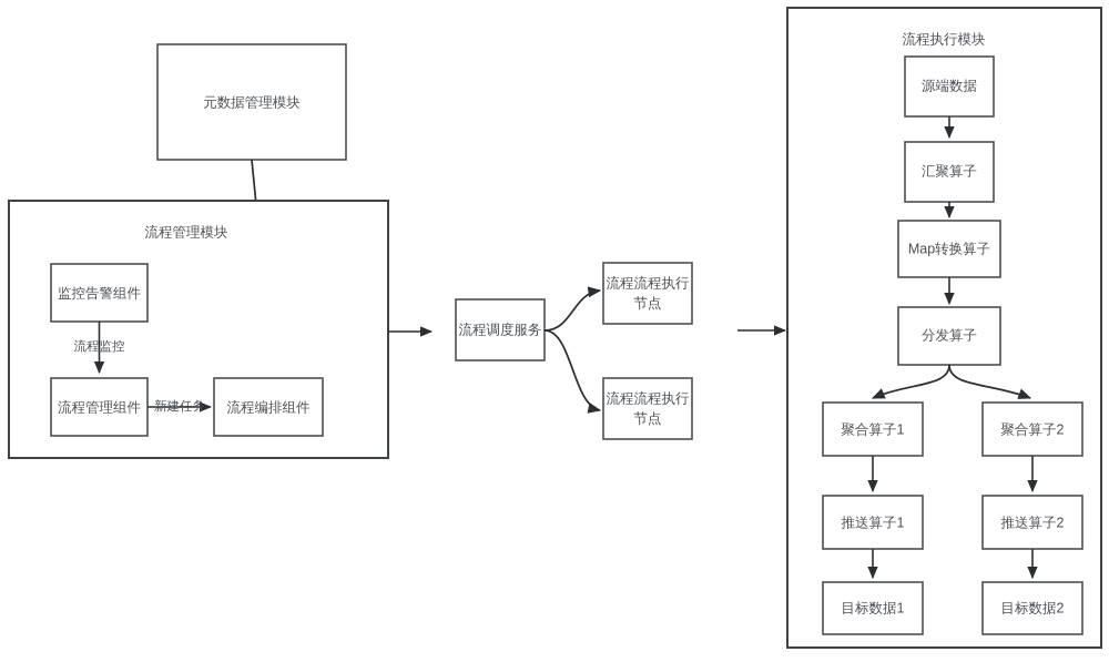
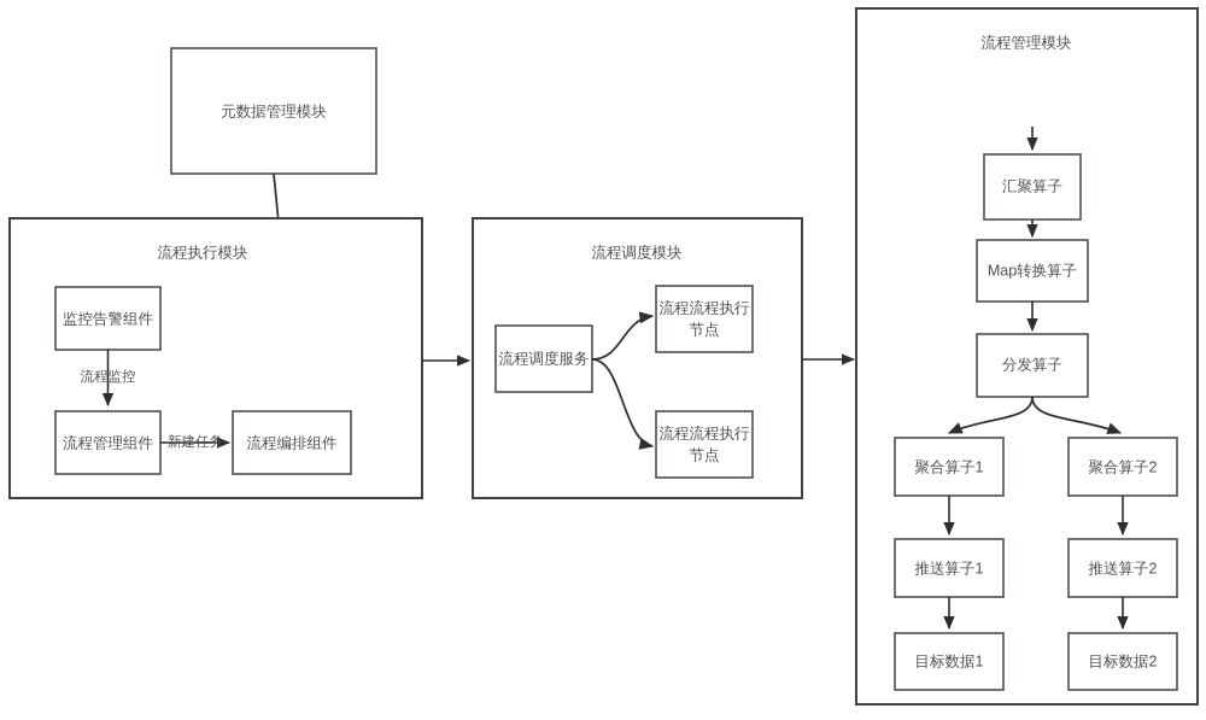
  元数据管理模块
- 流程管理模块
+ 流程执行模块
  监控告警组件
  流程监控
  流程管理组件
  新建任务
  流程编排组件
+ 流程调度模块
  流程调度服务
  流程流程执行
  节点
  流程流程执行
  节点
- 流程执行模块
+ 流程管理模块
- 源端数据
  汇聚算子
  Map转换算子
  分发算子
  聚合算子1
  聚合算子2
  推送算子1
  推送算子2
  目标数据1
  目标数据2
